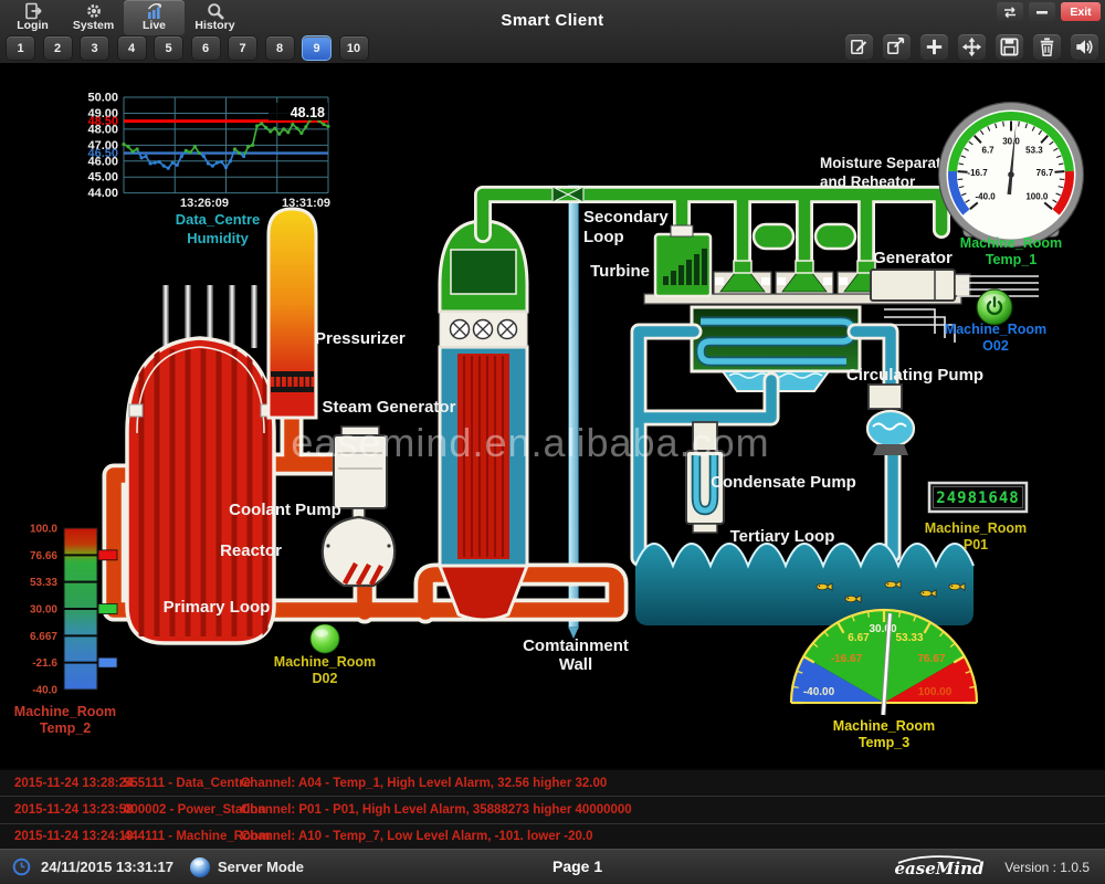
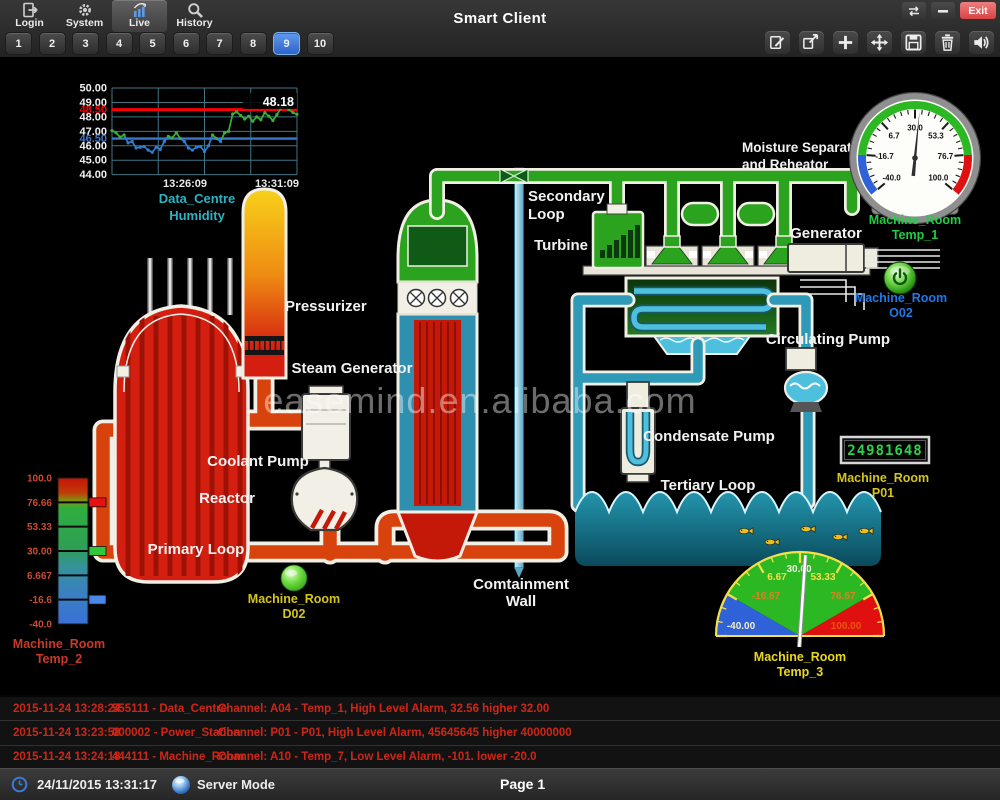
  Login
  System
  Live
  History
  Smart Client
  Exit
  1
  2
  3
  4
  5
  6
  7
  8
  9
  10
  Pressurizer
  Steam Generator
  Coolant Pump
  Reactor
  Primary Loop
  Secondary
  Loop
  Turbine
  Moisture Separat
  and Reheator
  Generator
  Circulating Pump
  Condensate Pump
  Tertiary Loop
  Comtainment
  Wall
  easemind.en.alibaba.com
  50.00
  49.00
  48.00
  47.00
  46.00
  45.00
  44.00
  48.50
  46.50
  48.18
  13:26:09
  13:31:09
  Data_Centre
  Humidity
  -40.0
  -16.7
  6.7
  30.0
  53.3
  76.7
  100.0
  Machine_Room
  Temp_1
  Machine_Room
  O02
  24981648
  Machine_Room
  P01
  100.0
  76.66
  53.33
  30.00
  6.667
- -21.6
+ -16.6
  -40.0
  Machine_Room
  Temp_2
  Machine_Room
  D02
  -40.00
  -16.67
  6.67
  30.0
  53.33
  76.67
  100.00
  Machine_Room
  Temp_3
  2015-11-24 13:28:2
  555111 - Data_Cent
  Channel: A04 - Temp_1, High Level Alarm, 32.56 higher 32.00
  2015-11-24 13:23:5
  000002 - Power_Sta
- Channel: P01 - P01, High Level Alarm, 35888273 higher 40000000
+ Channel: P01 - P01, High Level Alarm, 45645645 higher 40000000
  2015-11-24 13:24:1
  444111 - Machine_R
  Channel: A10 - Temp_7, Low Level Alarm, -101. lower -20.0
  24/11/2015 13:31:17
  Server Mode
  Page 1
- easeMind
- Version : 1.0.5
